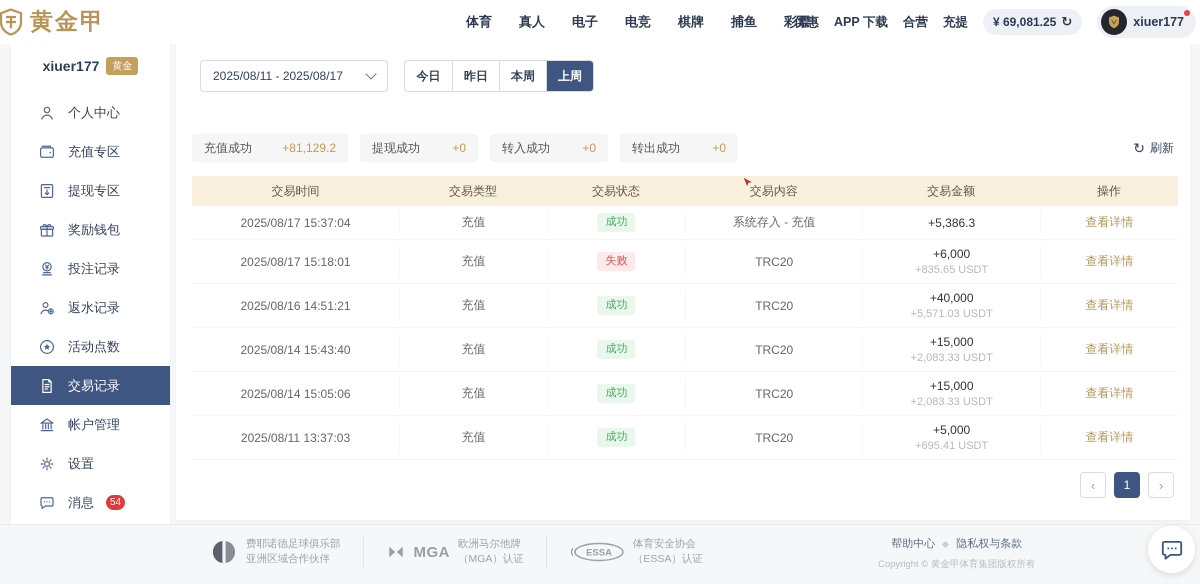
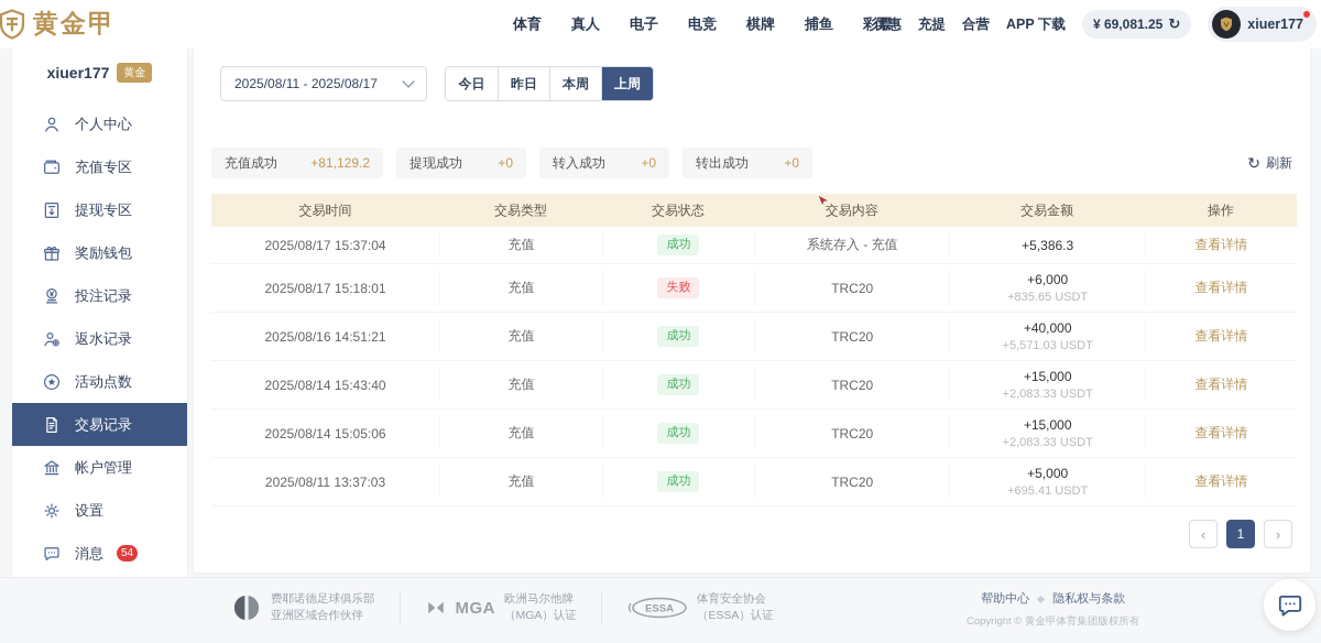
  黄金甲
  体育
  真人
  电子
  电竞
  棋牌
  捕鱼
  彩票
  优惠
- APP 下载
+ 充提
  合营
- 充提
+ APP 下载
  ¥ 69,081.25
  ↻
  xiuer177
  xiuer177
  黄金
  个人中心
  充值专区
  提现专区
  奖励钱包
  投注记录
  返水记录
  活动点数
  交易记录
  帐户管理
  设置
  消息
  54
  2025/08/11 - 2025/08/17
  今日
  昨日
  本周
  上周
  充值成功
  +81,129.2
  提现成功
  +0
  转入成功
  +0
  转出成功
  +0
  ↻
  刷新
  交易时间
  交易类型
  交易状态
  交易内容
  交易金额
  操作
  2025/08/17 15:37:04
  充值
  成功
  系统存入 - 充值
  +5,386.3
  查看详情
  2025/08/17 15:18:01
  充值
  失败
  TRC20
  +6,000
  +835.65 USDT
  查看详情
  2025/08/16 14:51:21
  充值
  成功
  TRC20
  +40,000
  +5,571.03 USDT
  查看详情
  2025/08/14 15:43:40
  充值
  成功
  TRC20
  +15,000
  +2,083.33 USDT
  查看详情
  2025/08/14 15:05:06
  充值
  成功
  TRC20
  +15,000
  +2,083.33 USDT
  查看详情
  2025/08/11 13:37:03
  充值
  成功
  TRC20
  +5,000
  +695.41 USDT
  查看详情
  ‹
  1
  ›
  费耶诺德足球俱乐部
  亚洲区域合作伙伴
  MGA
  欧洲马尔他牌
  （MGA）认证
  ESSA
  体育安全协会
  （ESSA）认证
  帮助中心
  隐私权与条款
  Copyright © 黄金甲体育集团版权所有
